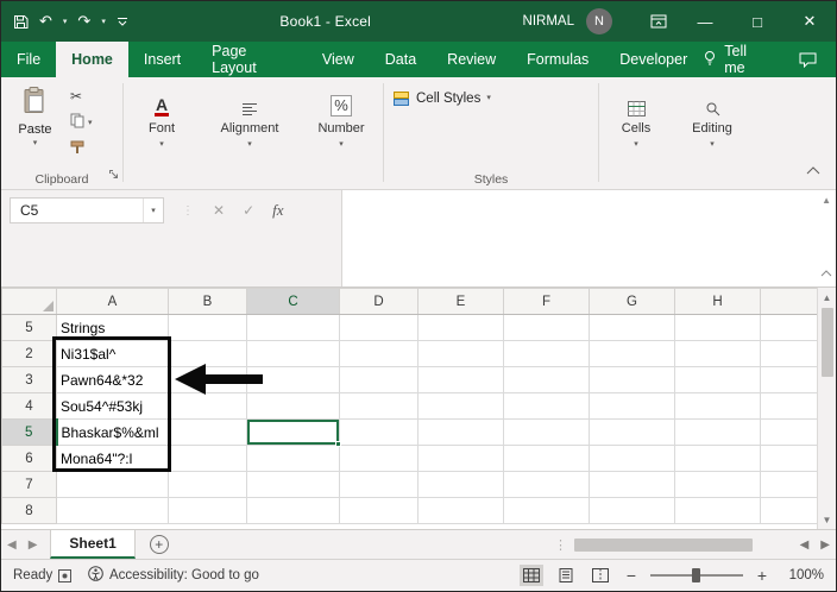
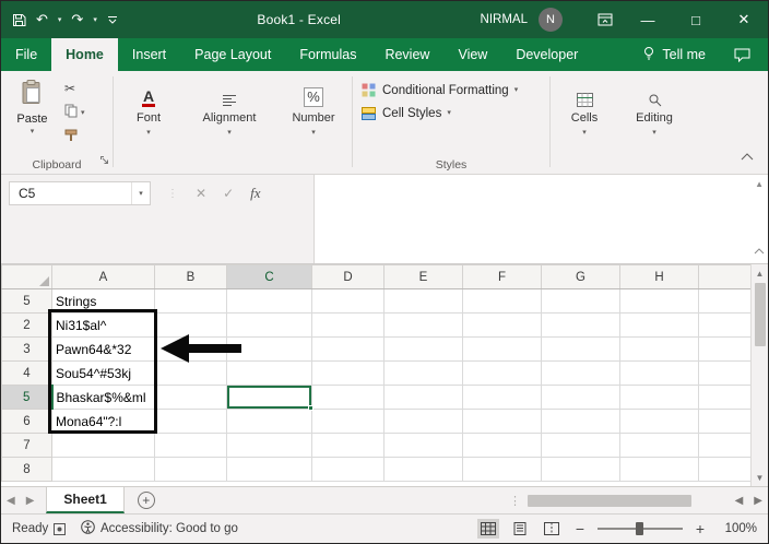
  ↶
  ↷
  Book1 - Excel
  NIRMAL
  N
  —
  □
  ✕
  File
  Home
  Insert
  Page Layout
- View
+ Formulas
- Data
  Review
- Formulas
+ View
  Developer
  Tell me
  Paste
  ✂
  Clipboard
  A
  Font
  Alignment
  %
  Number
+ Conditional Formatting
  Cell Styles
  Styles
  Cells
  Editing
  C5
  ⋮
  ✕
  ✓
  fx
  ▲
  	A	B	C	D	E	F	G	H
  5	Strings
  2	Ni31$al^
  3	Pawn64&*32
  4	Sou54^#53kj
  5	Bhaskar$%&ml
  6	Mona64"?:l
  7
  8
  ▲
  ▼
  ◀
  ▶
  Sheet1
  +
  ⋮
  ◀
  ▶
  Ready
  Accessibility: Good to go
  −
  +
  100%
